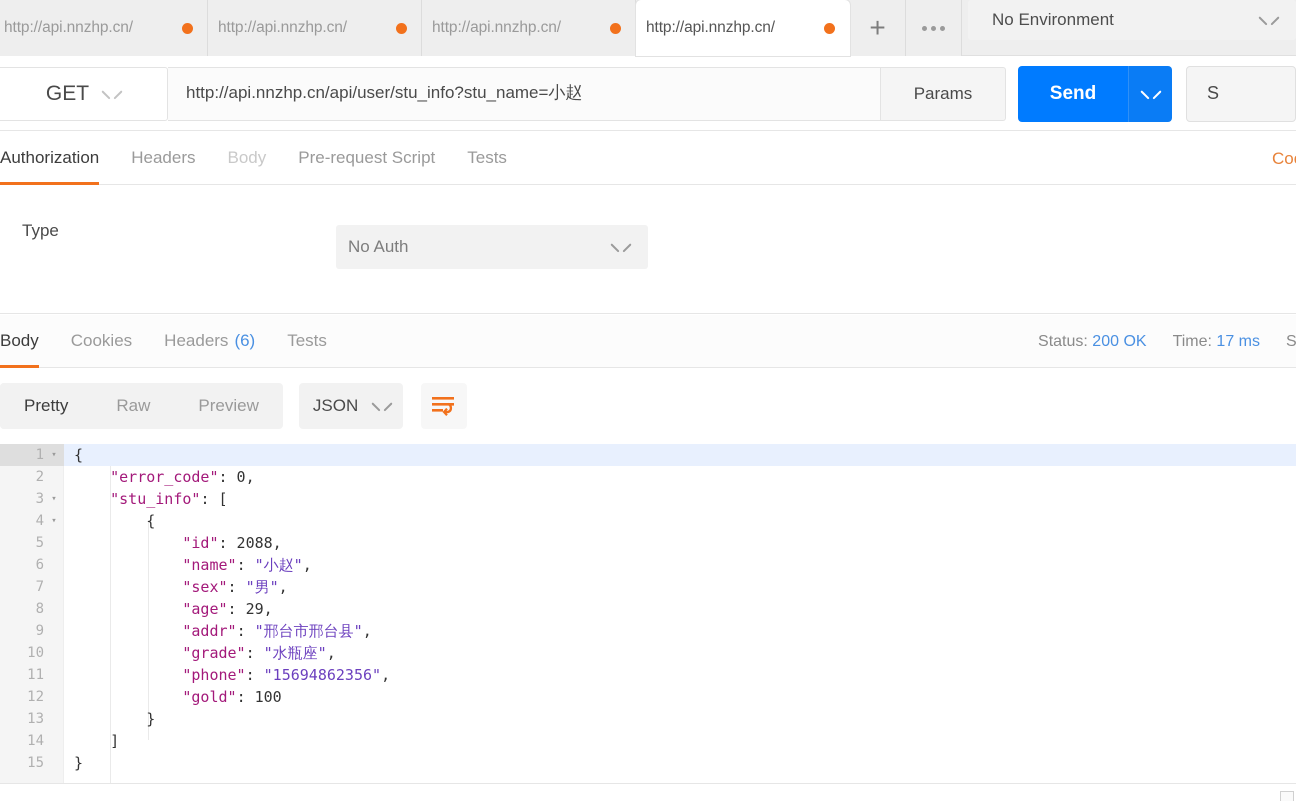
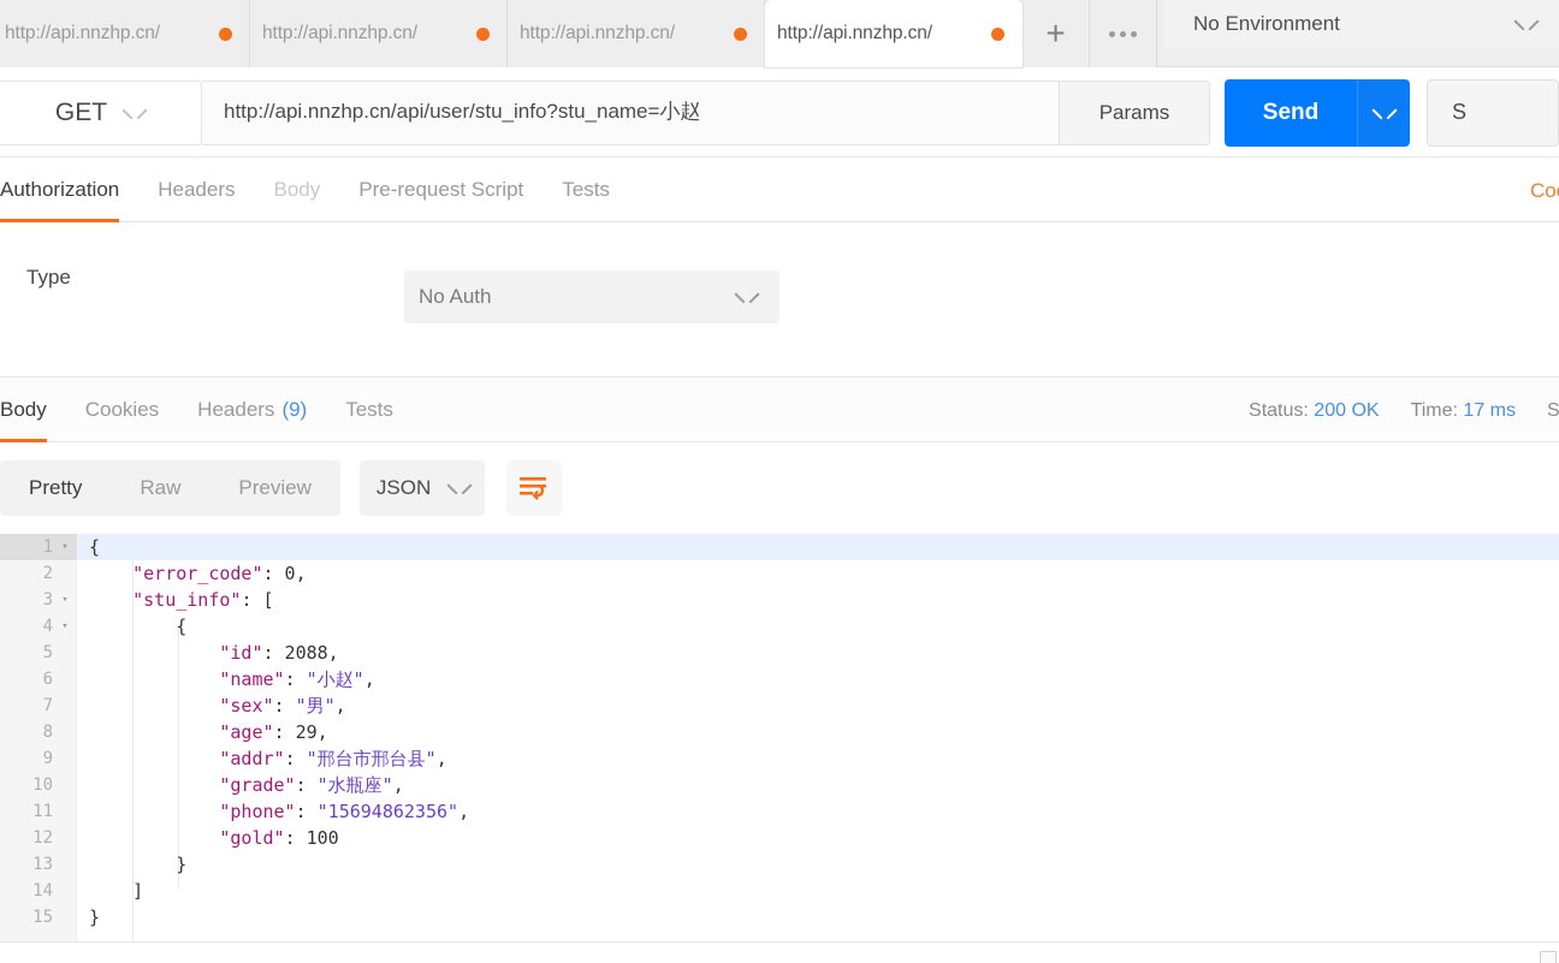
  http://api.nnzhp.cn/
  http://api.nnzhp.cn/
  http://api.nnzhp.cn/
  http://api.nnzhp.cn/
  +
  No Environment
  GET
  http://api.nnzhp.cn/api/user/stu_info?stu_name=小赵
  Params
  Send
  S
  Authorization
  Headers
  Body
  Pre-request Script
  Tests
  Type
  No Auth
  Body
  Cookies
  Headers
- (6)
+ (9)
  Tests
  Status: 200 OK
  Time: 17 ms
  S
  Pretty
  Raw
  Preview
  JSON
  1
  ▾
  {
  2
  "error_code": 0,
  3
  ▾
  "stu_info": [
  4
  ▾
  {
  5
  "id": 2088,
  6
  "name": "小赵",
  7
  "sex": "男",
  8
  "age": 29,
  9
  "addr": "邢台市邢台县",
  10
  "grade": "水瓶座",
  11
  "phone": "15694862356",
  12
  "gold": 100
  13
  }
  14
  ]
  15
  }
